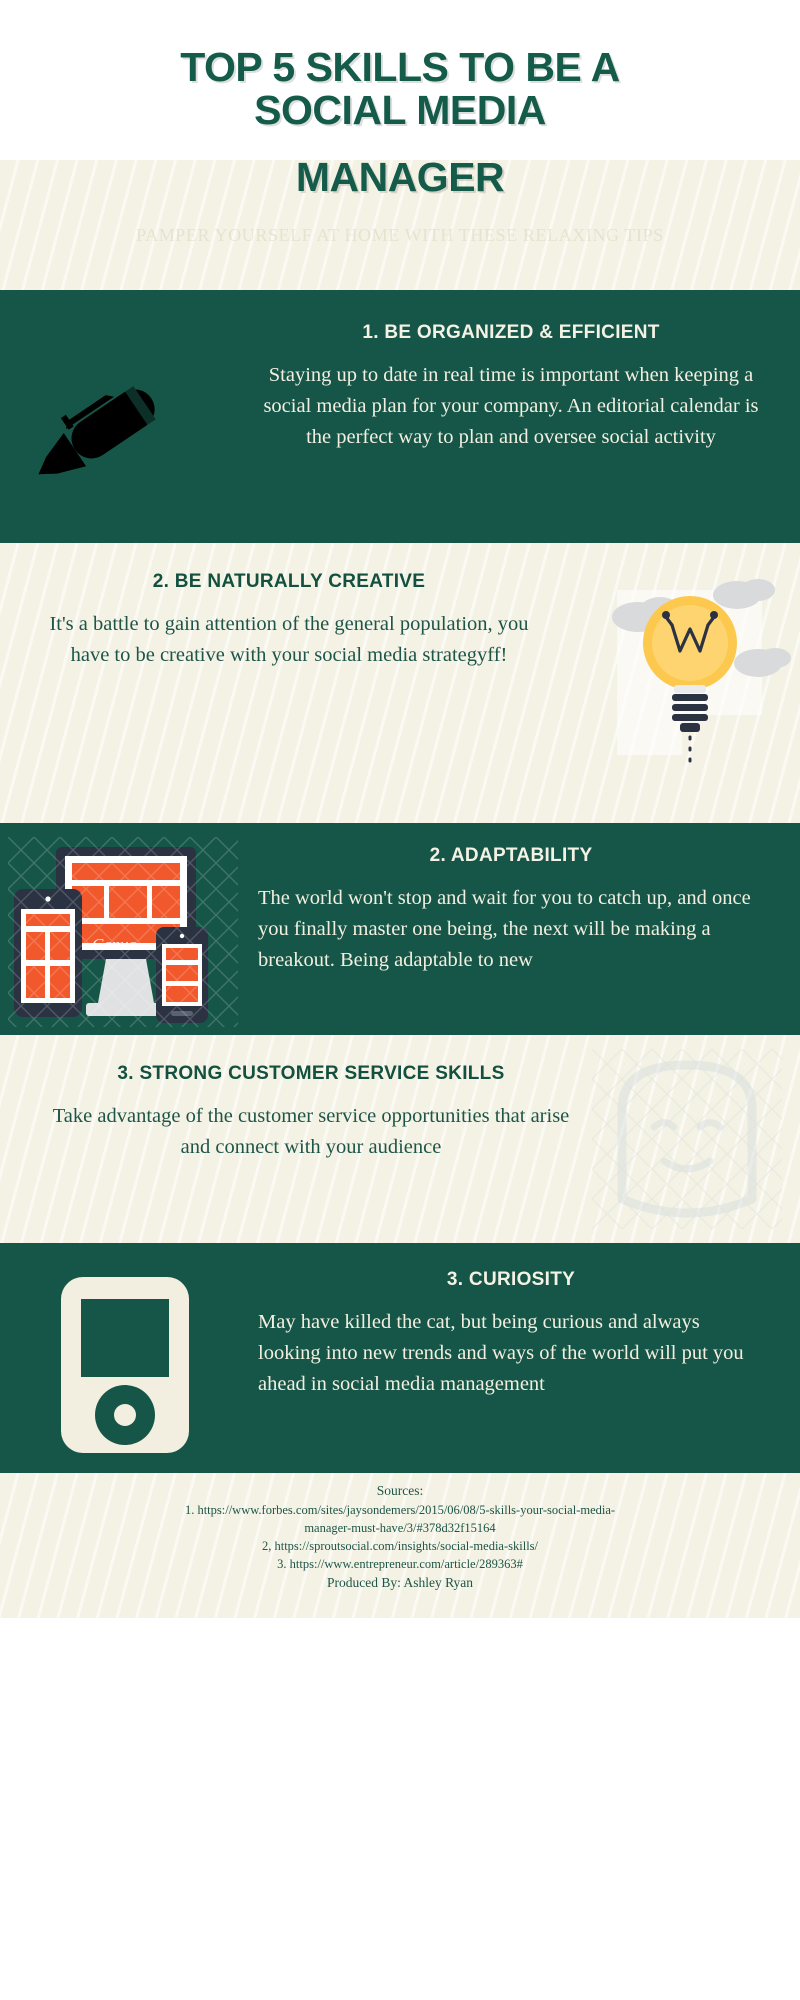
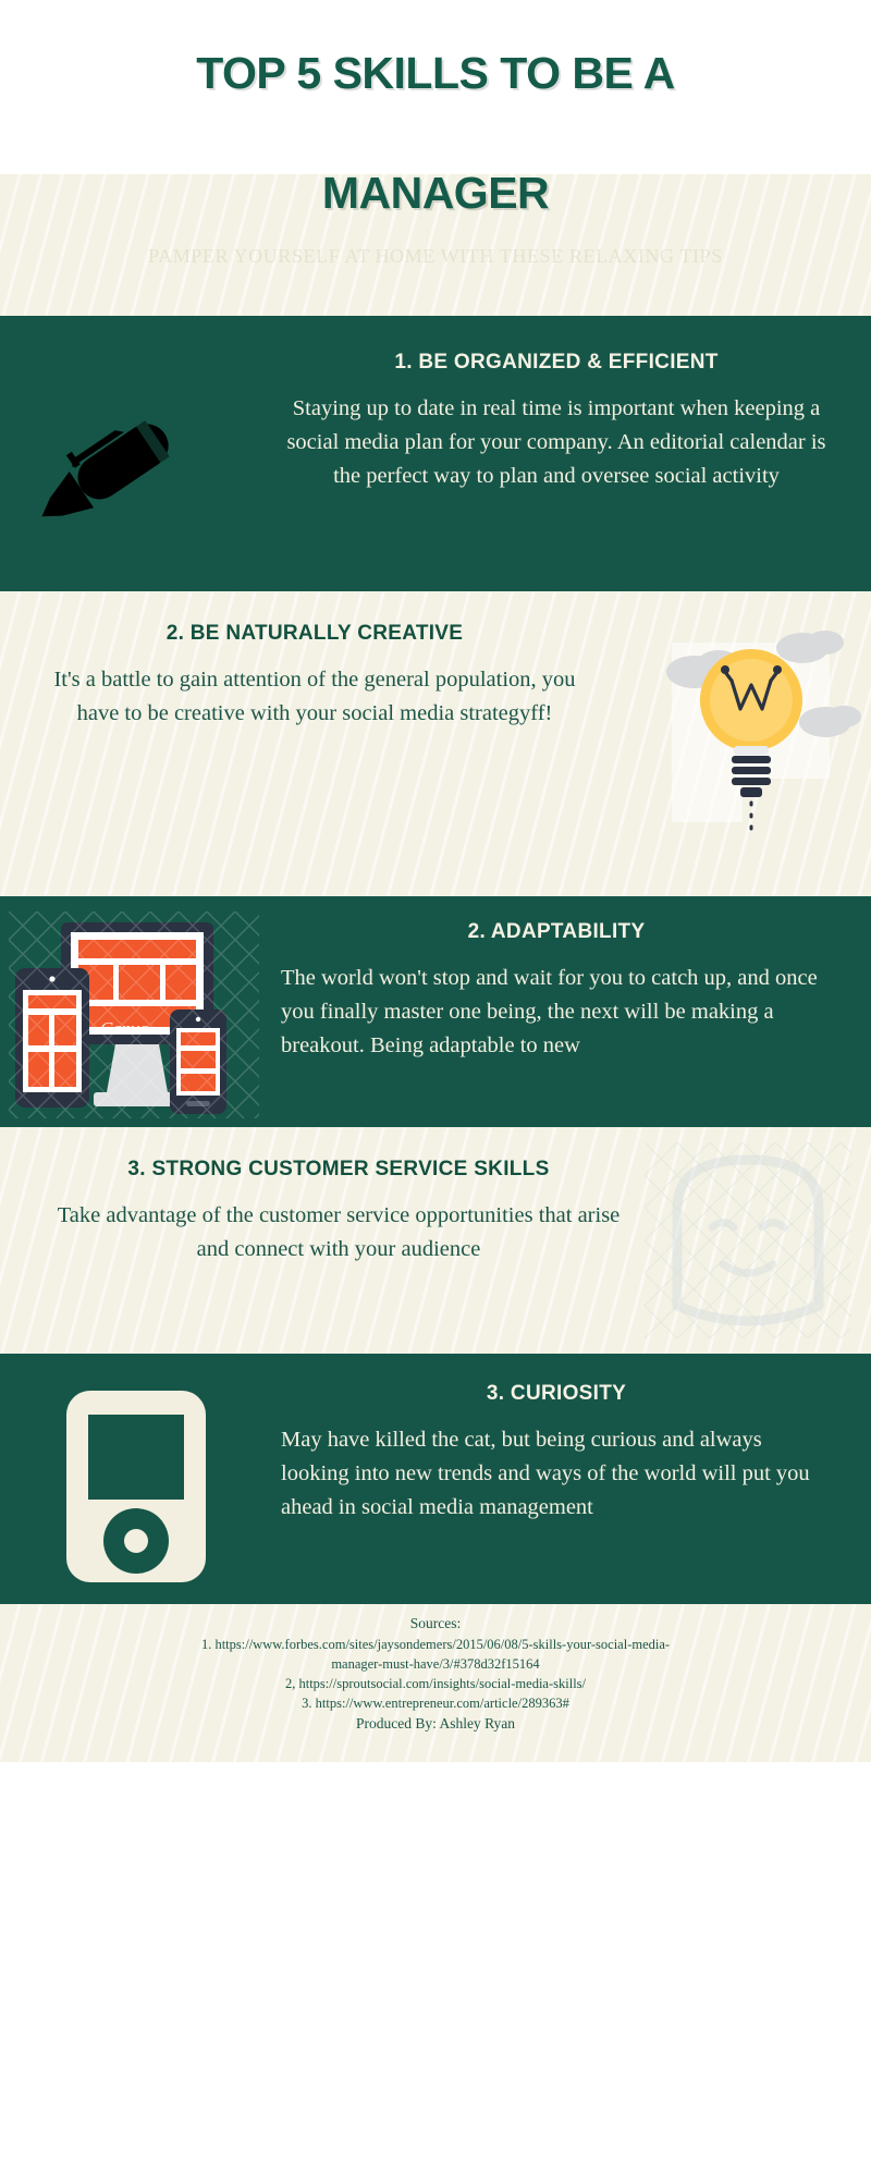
  TOP 5 SKILLS TO BE A
- SOCIAL MEDIA
  MANAGER
  PAMPER YOURSELF AT HOME WITH THESE RELAXING TIPS
  1. BE ORGANIZED & EFFICIENT
  Staying up to date in real time is important when keeping a social media plan for your company. An editorial calendar is the perfect way to plan and oversee social activity
  2. BE NATURALLY CREATIVE
  It's a battle to gain attention of the general population, you have to be creative with your social media strategyff!
  Canva
  2. ADAPTABILITY
  The world won't stop and wait for you to catch up, and once you finally master one being, the next will be making a breakout. Being adaptable to new
  3. STRONG CUSTOMER SERVICE SKILLS
  Take advantage of the customer service opportunities that arise and connect with your audience
  3. CURIOSITY
  May have killed the cat, but being curious and always looking into new trends and ways of the world will put you ahead in social media management
  Sources:
  1. https://www.forbes.com/sites/jaysondemers/2015/06/08/5-skills-your-social-media-
  manager-must-have/3/#378d32f15164
  2, https://sproutsocial.com/insights/social-media-skills/
  3. https://www.entrepreneur.com/article/289363#
  Produced By: Ashley Ryan
